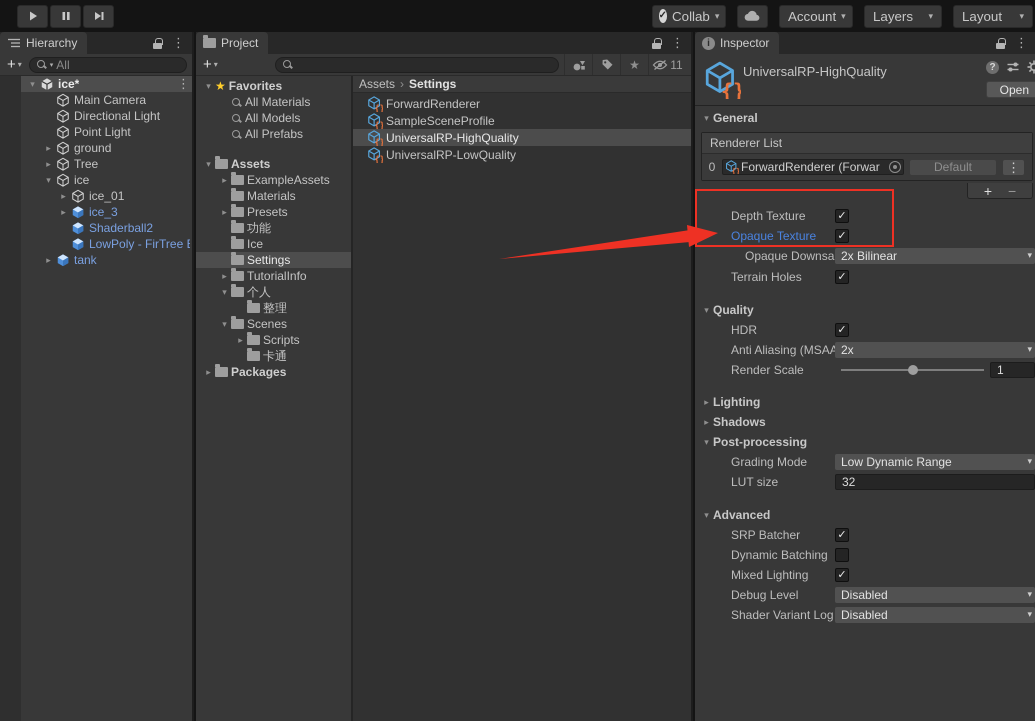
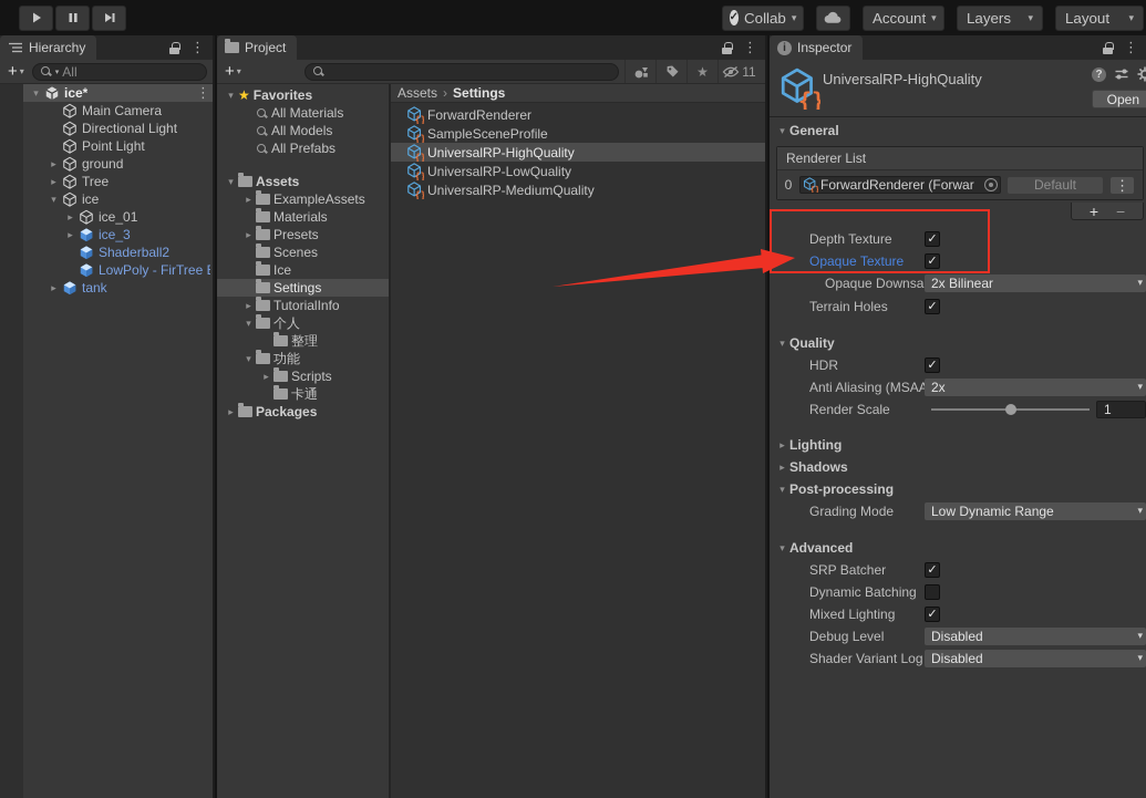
  Collab
  Account
  Layers
  Layout
  Hierarchy
  +
  All
  ice*
  Main Camera
  Directional Light
  Point Light
  ground
  Tree
  ice
  ice_01
  ice_3
  Shaderball2
  LowPoly - FirTree
  tank
  Project
  +
  11
  Favorites
  All Materials
  All Models
  All Prefabs
  Assets
  ExampleAssets
  Materials
  Presets
- 功能
+ Scenes
  Ice
  Settings
  TutorialInfo
  个人
  整理
- Scenes
+ 功能
  Scripts
  卡通
  Packages
  Assets
  ›
  Settings
  ForwardRenderer
  SampleSceneProfile
  UniversalRP-HighQuality
  UniversalRP-LowQuality
+ UniversalRP-MediumQuality
  i
  Inspector
  UniversalRP-HighQuality
  Open
  General
  Renderer List
  0
  ForwardRenderer (Forwar
  Default
  +
  −
  Depth Texture
  ✓
  Opaque Texture
  ✓
  2x Bilinear
  Terrain Holes
  ✓
  Quality
  HDR
  ✓
  Anti Aliasing (MSAA
  2x
  Render Scale
  1
  Lighting
  Shadows
  Post-processing
  Grading Mode
  Low Dynamic Range
- LUT size
- 32
  Advanced
  SRP Batcher
  ✓
  Dynamic Batching
  Mixed Lighting
  ✓
  Debug Level
  Disabled
  Shader Variant Log
  Disabled
